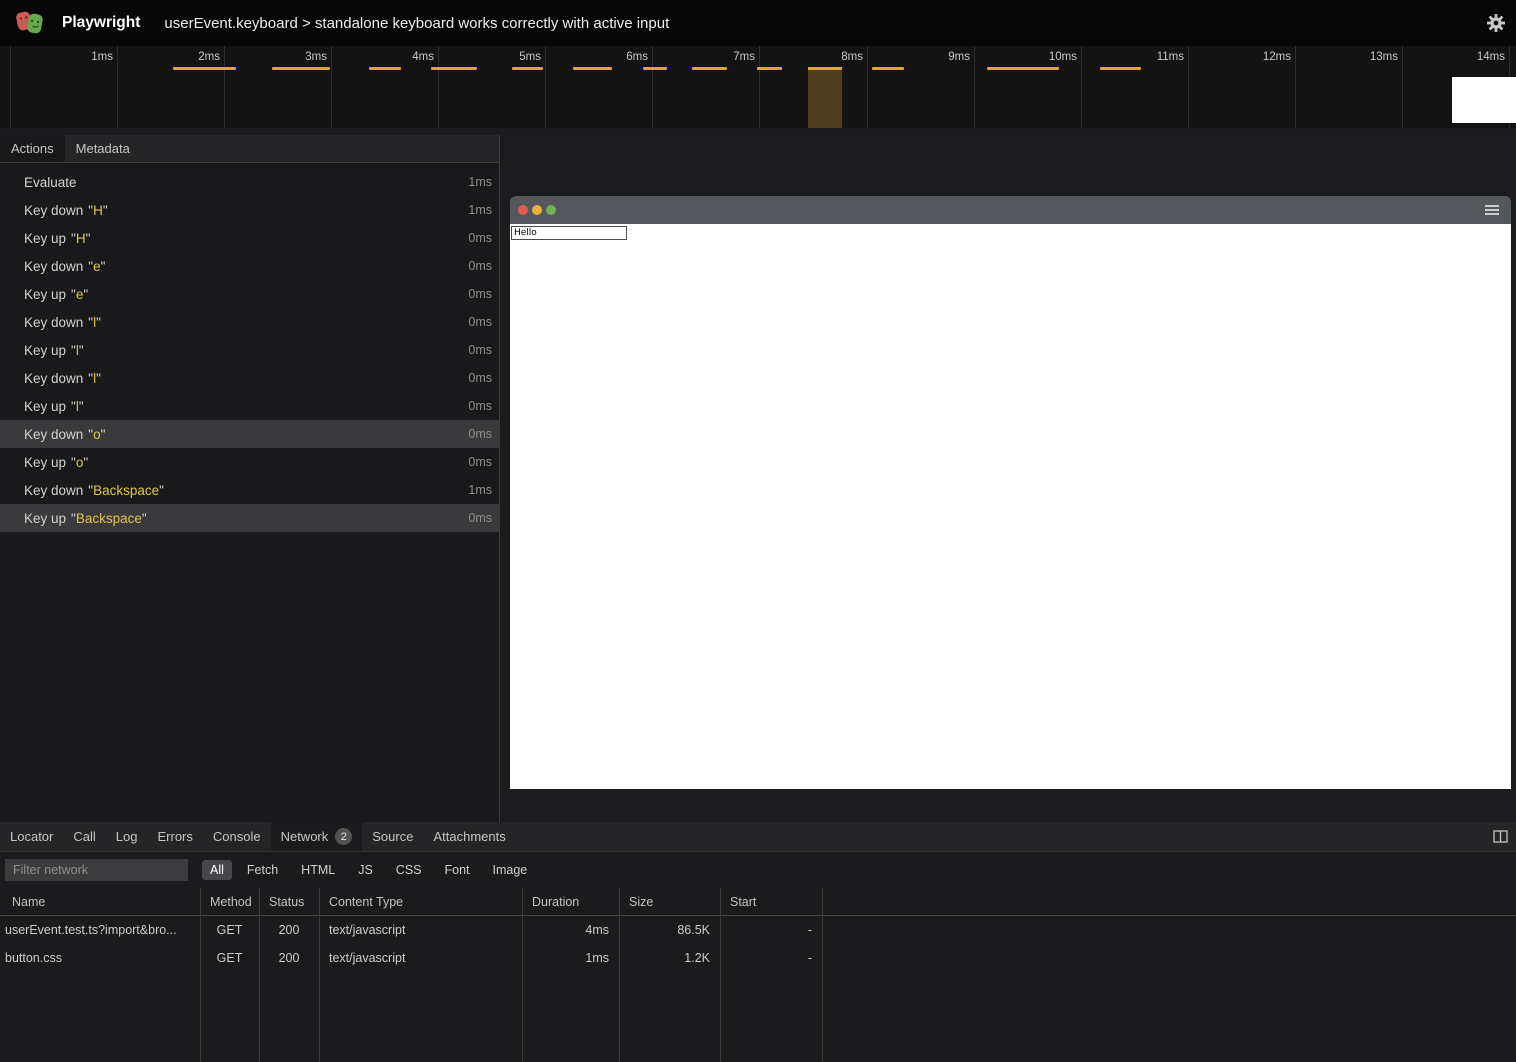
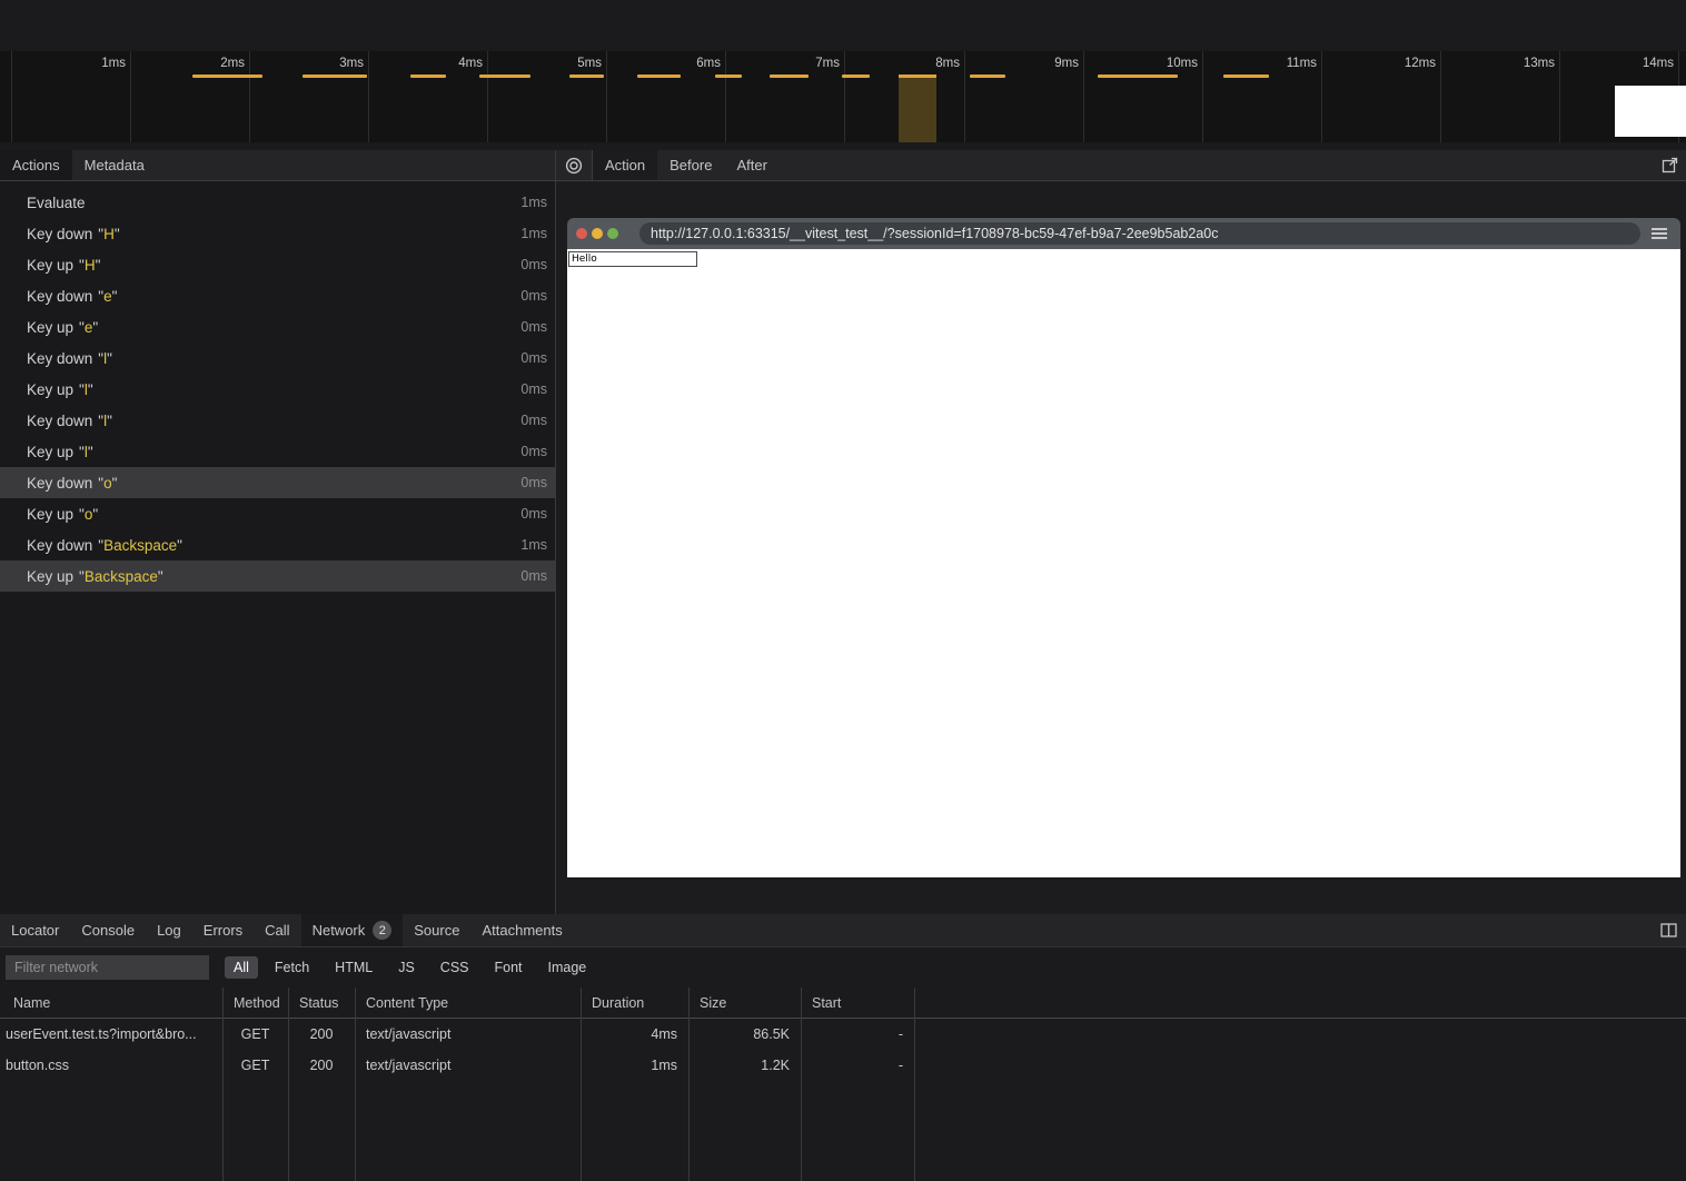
- Playwright
- userEvent.keyboard > standalone keyboard works correctly with active input
  1ms
  2ms
  3ms
  4ms
  5ms
  6ms
  7ms
  8ms
  9ms
  10ms
  11ms
  12ms
  13ms
  14ms
  Actions
  Metadata
  Evaluate
  1ms
  Key down
  "H"
  1ms
  Key up
  "H"
  0ms
  Key down
  "e"
  0ms
  Key up
  "e"
  0ms
  Key down
  "l"
  0ms
  Key up
  "l"
  0ms
  Key down
  "l"
  0ms
  Key up
  "l"
  0ms
  Key down
  "o"
  0ms
  Key up
  "o"
  0ms
  Key down
  "Backspace"
  1ms
  Key up
  "Backspace"
  0ms
+ Action
+ Before
+ After
+ http://127.0.0.1:63315/__vitest_test__/?sessionId=f1708978-bc59-47ef-b9a7-2ee9b5ab2a0c
  Hello
  Locator
- Call
+ Console
  Log
  Errors
- Console
+ Call
  Network
  2
  Source
  Attachments
  Filter network
  All
  Fetch
  HTML
  JS
  CSS
  Font
  Image
  Name
  Method
  Status
  Content Type
  Duration
  Size
  Start
  userEvent.test.ts?import&bro...
  GET
  200
  text/javascript
  4ms
  86.5K
  -
  button.css
  GET
  200
  text/javascript
  1ms
  1.2K
  -
